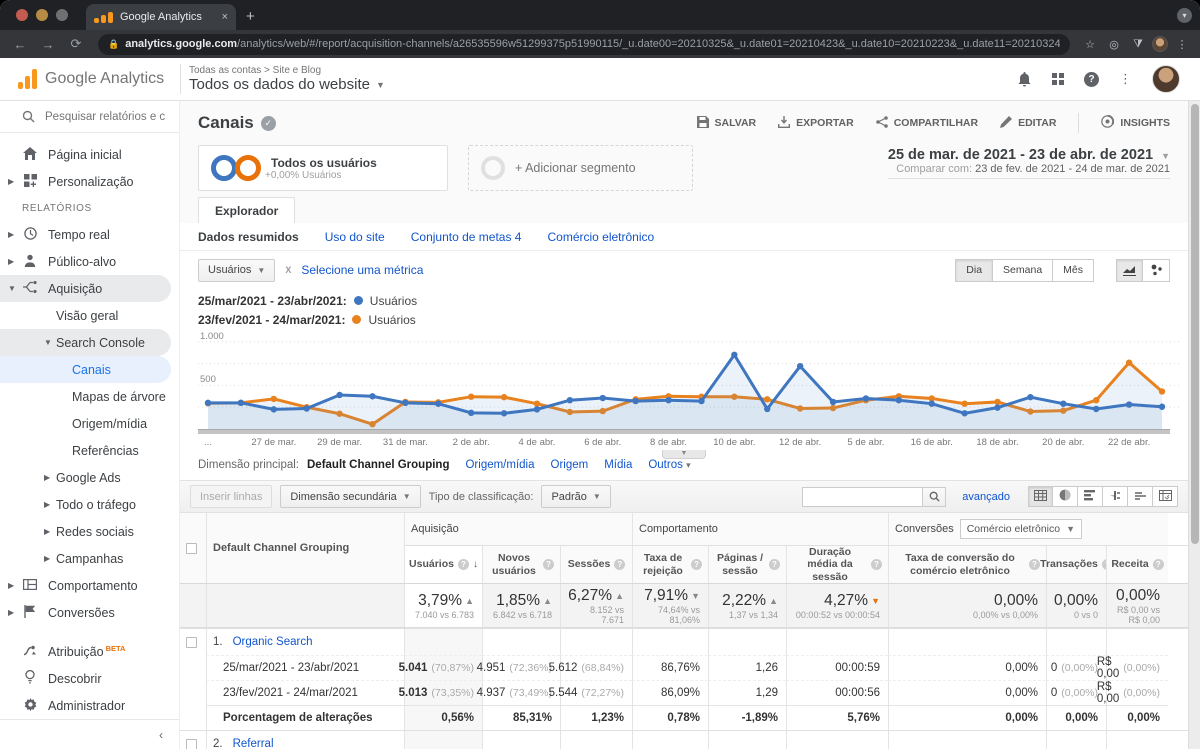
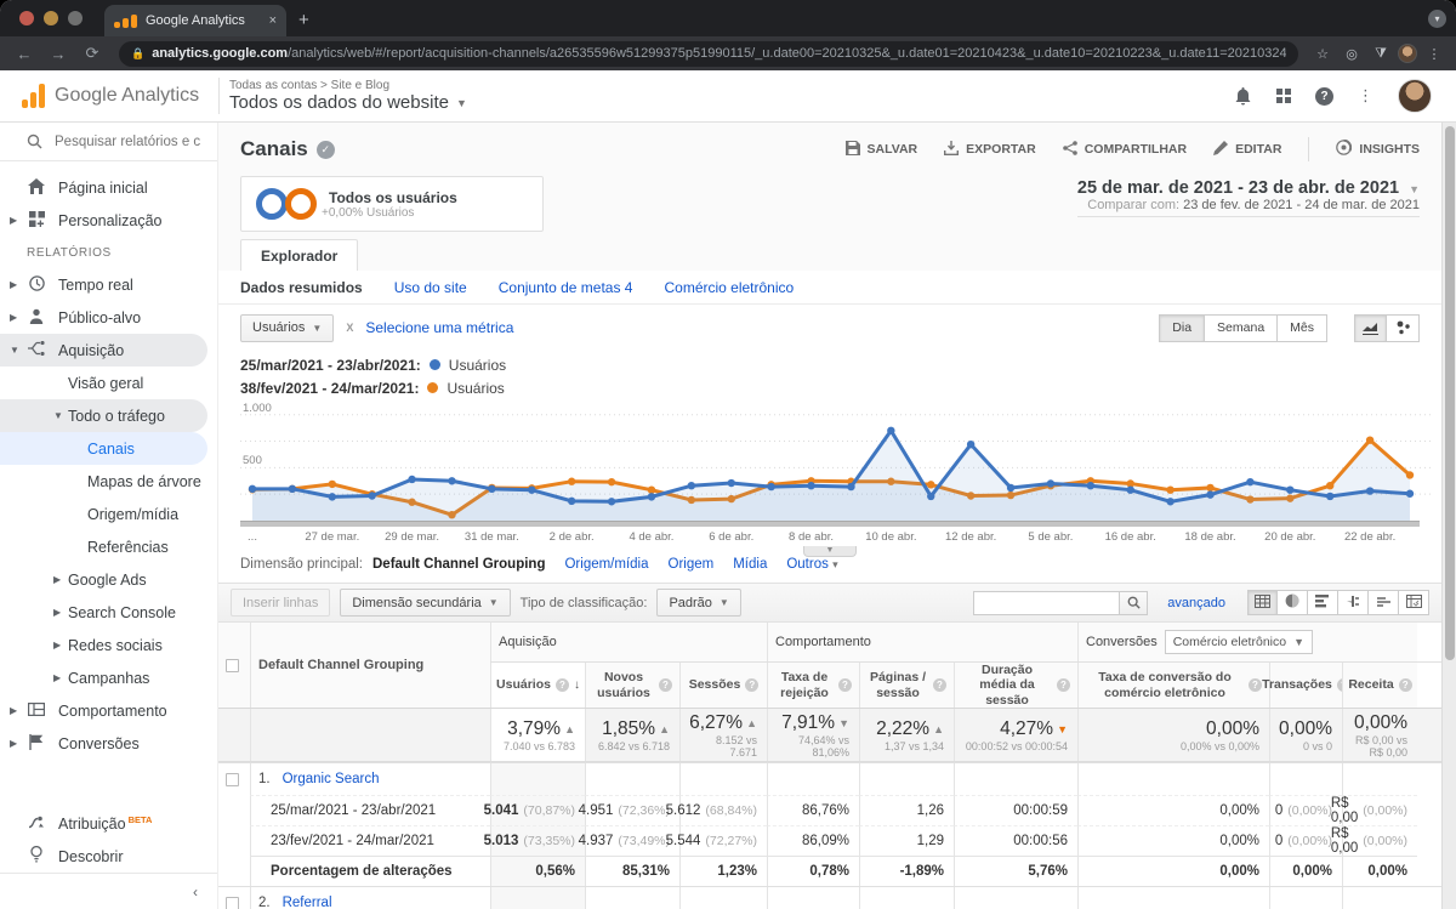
  Google Analytics
  ×
  +
  ▾
  ←
  →
  ⟳
  🔒
  analytics.google.com/analytics/web/#/report/acquisition-channels/a26535596w51299375p51990115/_u.date00=20210325&_u.date01=20210423&_u.date10=20210223&_u.date11=20210324
  ☆
  ◎
  ⧩
  ⋮
  Google Analytics
  Todas as contas > Site e Blog
  Todos os dados do website
  ▼
  ?
  ⋮
  Pesquisar relatórios e c
  Página inicial
  ▶
  Personalização
  RELATÓRIOS
  ▶
  Tempo real
  ▶
  Público-alvo
  ▼
  Aquisição
  Visão geral
  ▼
- Search Console
+ Todo o tráfego
  Canais
  Mapas de árvore
  Origem/mídia
  Referências
  ▶
  Google Ads
  ▶
- Todo o tráfego
+ Search Console
  ▶
  Redes sociais
  ▶
  Campanhas
  ▶
  Comportamento
  ▶
  Conversões
  Atribuição BETA
  Descobrir
- Administrador
  ‹
  Canais
  ✓
  SALVAR
  EXPORTAR
  COMPARTILHAR
  EDITAR
  INSIGHTS
  Todos os usuários
  +0,00% Usuários
- + Adicionar segmento
  25 de mar. de 2021 - 23 de abr. de 2021 ▼
  Comparar com: 23 de fev. de 2021 - 24 de mar. de 2021
  Explorador
  Dados resumidos
  Uso do site
  Conjunto de metas 4
  Comércio eletrônico
  Usuários
  ▼
  X
  Selecione uma métrica
  Dia
  Semana
  Mês
  25/mar/2021 - 23/abr/2021:
  Usuários
- 23/fev/2021 - 24/mar/2021:
+ 38/fev/2021 - 24/mar/2021:
  Usuários
  500
  1.000
  ...
  27 de mar.
  29 de mar.
  31 de mar.
  2 de abr.
  4 de abr.
  6 de abr.
  8 de abr.
  10 de abr.
  12 de abr.
  5 de abr.
  16 de abr.
  18 de abr.
  20 de abr.
  22 de abr.
  Dimensão principal:
  Default Channel Grouping
  Origem/mídia
  Origem
  Mídia
  Outros ▾
  Inserir linhas
  Dimensão secundária
  ▼
  Tipo de classificação:
  Padrão
  ▼
  avançado
  Default Channel Grouping
  Aquisição
  Comportamento
  Conversões
  Comércio eletrônico
  ▼
  Usuários
  ?
  ↓
  Novos usuários
  ?
  Sessões
  ?
  Taxa de rejeição
  ?
  Páginas / sessão
  ?
  Duração média da sessão
  ?
  Taxa de conversão do comércio eletrônico
  ?
  Transações
  Receita
  ?
  3,79%
  ▲
  7.040 vs 6.783
  1,85%
  ▲
  6.842 vs 6.718
  6,27%
  ▲
  8.152 vs 7.671
  7,91%
  ▼
  74,64% vs 81,06%
  2,22%
  ▲
  1,37 vs 1,34
  4,27%
  ▼
  00:00:52 vs 00:00:54
  0,00%
  0,00% vs 0,00%
  0,00%
  0 vs 0
  0,00%
  R$ 0,00 vs R$ 0,00
  1.
  Organic Search
  25/mar/2021 - 23/abr/2021
  5.041
  (70,87%)
  4.951
  (72,36%)
  5.612
  (68,84%)
  86,76%
  1,26
  00:00:59
  0,00%
  0
  (0,00%)
  R$ 0,00
  (0,00%)
  23/fev/2021 - 24/mar/2021
  5.013
  (73,35%)
  4.937
  (73,49%)
  5.544
  (72,27%)
  86,09%
  1,29
  00:00:56
  0,00%
  0
  (0,00%)
  R$ 0,00
  (0,00%)
  Porcentagem de alterações
  0,56%
  85,31%
  1,23%
  0,78%
  -1,89%
  5,76%
  0,00%
  0,00%
  0,00%
  2.
  Referral
